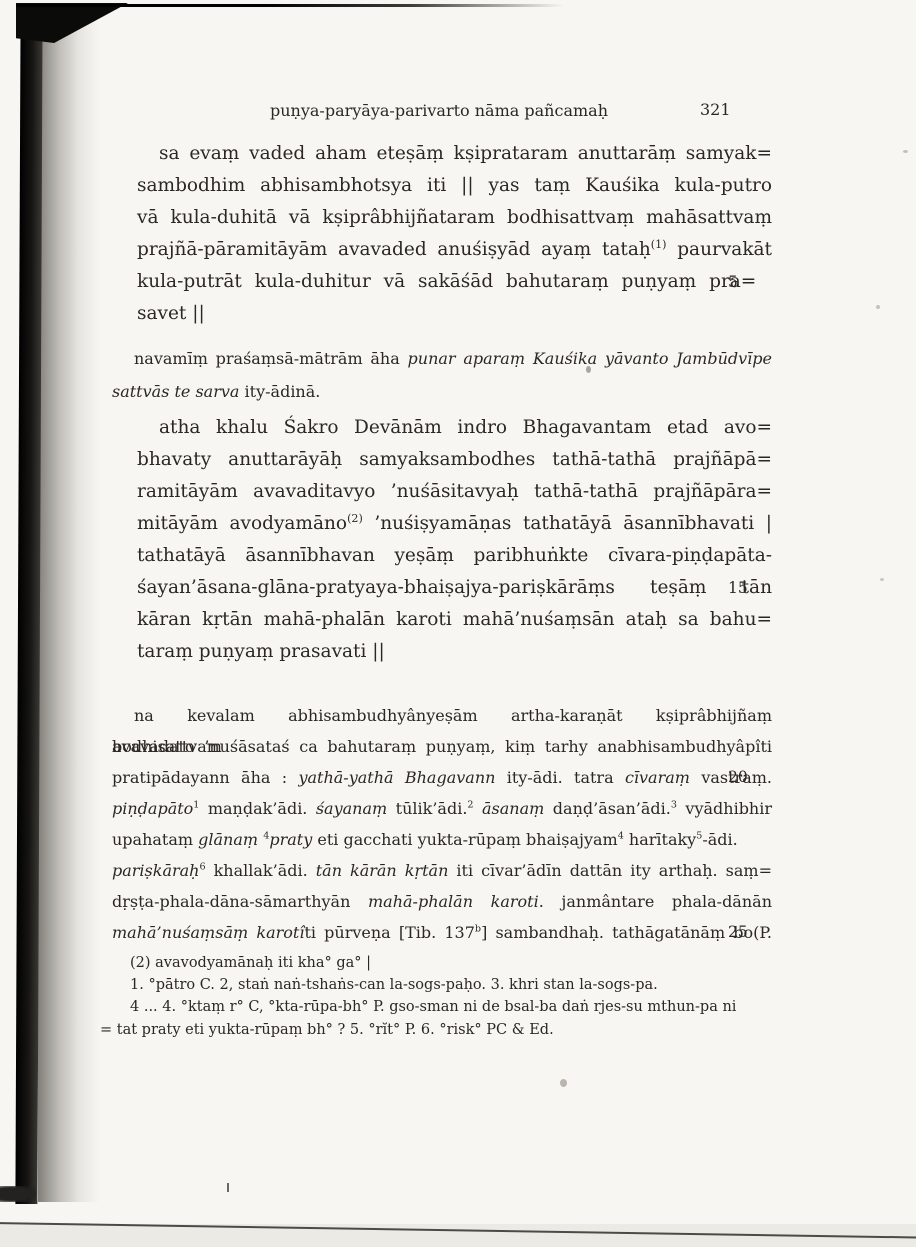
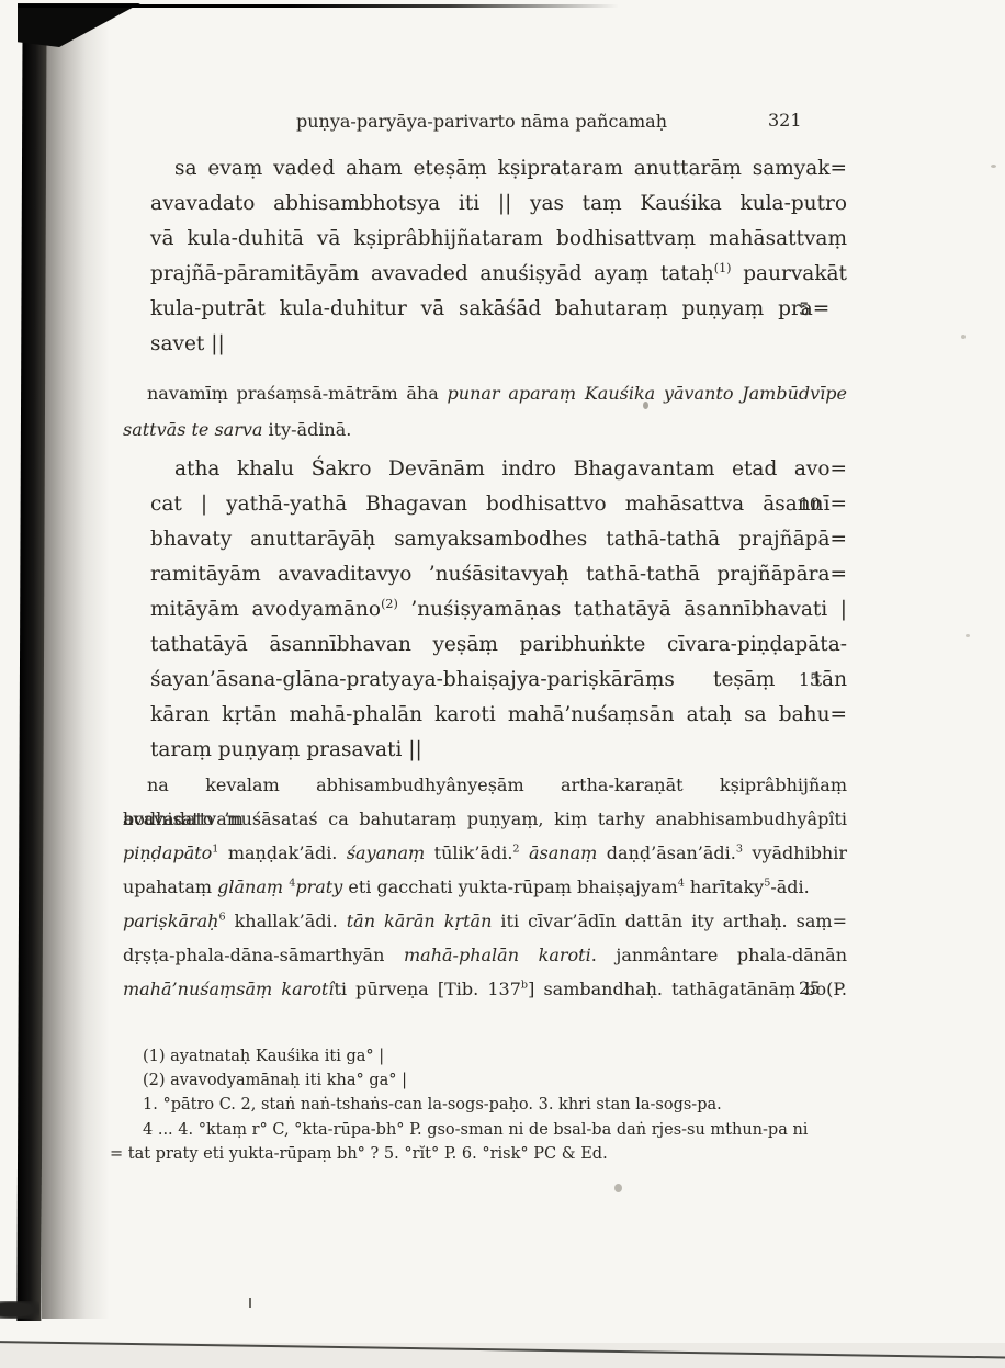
  puṇya-paryāya-parivarto nāma pañcamaḥ
  321
  sa evaṃ vaded aham eteṣāṃ kṣiprataram anuttarāṃ samyak=
- sambodhim abhisambhotsya iti || yas taṃ Kauśika kula-putro
+ avavadato abhisambhotsya iti || yas taṃ Kauśika kula-putro
  vā kula-duhitā vā kṣiprâbhijñataram bodhisattvaṃ mahāsattvaṃ
  prajñā-pāramitāyām avavaded anuśiṣyād ayaṃ tataḥ(1) paurvakāt
  kula-putrāt kula-duhitur vā sakāśād bahutaraṃ puṇyaṃ pra=
  5
  savet ||
  navamīṃ praśaṃsā-mātrām āha punar aparaṃ Kauśika yāvanto Jambūdvīpe
  sattvās te sarva ity-ādinā.
  atha khalu Śakro Devānām indro Bhagavantam etad avo=
+ cat | yathā-yathā Bhagavan bodhisattvo mahāsattva āsannī=
+ 10
  bhavaty anuttarāyāḥ samyaksambodhes tathā-tathā prajñāpā=
  ramitāyām avavaditavyo ’nuśāsitavyaḥ tathā-tathā prajñāpāra=
  mitāyām avodyamāno(2) ’nuśiṣyamāṇas tathatāyā āsannībhavati |
  tathatāyā āsannībhavan yeṣāṃ paribhuṅkte cīvara-piṇḍapāta-
  śayan’āsana-glāna-pratyaya-bhaiṣajya-pariṣkārāṃs teṣāṃ tān
  15
  kāran kṛtān mahā-phalān karoti mahā’nuśaṃsān ataḥ sa bahu=
  taraṃ puṇyaṃ prasavati ||
  na kevalam abhisambudhyânyeṣām artha-karaṇāt kṣiprâbhijñaṃ bodhisattvam
  avavadato ’nuśāsataś ca bahutaraṃ puṇyaṃ, kiṃ tarhy anabhisambudhyâpîti
- pratipādayann āha : yathā-yathā Bhagavann ity-ādi. tatra cīvaraṃ vastraṃ.
- 20
  piṇḍapāto1 maṇḍak’ādi. śayanaṃ tūlik’ādi.2 āsanaṃ daṇḍ’āsan’ādi.3 vyādhibhir
  upahataṃ glānaṃ 4praty eti gacchati yukta-rūpaṃ bhaiṣajyam4 harītaky5-ādi.
  pariṣkāraḥ6 khallak’ādi. tān kārān kṛtān iti cīvar’ādīn dattān ity arthaḥ. saṃ=
  dṛṣṭa-phala-dāna-sāmarthyān mahā-phalān karoti. janmântare phala-dānān
  mahā’nuśaṃsāṃ karotîti pūrveṇa [Tib. 137b] sambandhaḥ. tathāgatānāṃ bo(P.
  25
+ (1) ayatnataḥ Kauśika iti ga° |
  (2) avavodyamānaḥ iti kha° ga° |
  1. °pātro C. 2, staṅ naṅ-tshaṅs-can la-sogs-paḥo. 3. khri stan la-sogs-pa.
  4 ... 4. °ktaṃ r° C, °kta-rūpa-bh° P. gso-sman ni de bsal-ba daṅ rjes-su mthun-pa ni
  = tat praty eti yukta-rūpaṃ bh° ? 5. °rĭt° P. 6. °risk° PC & Ed.
